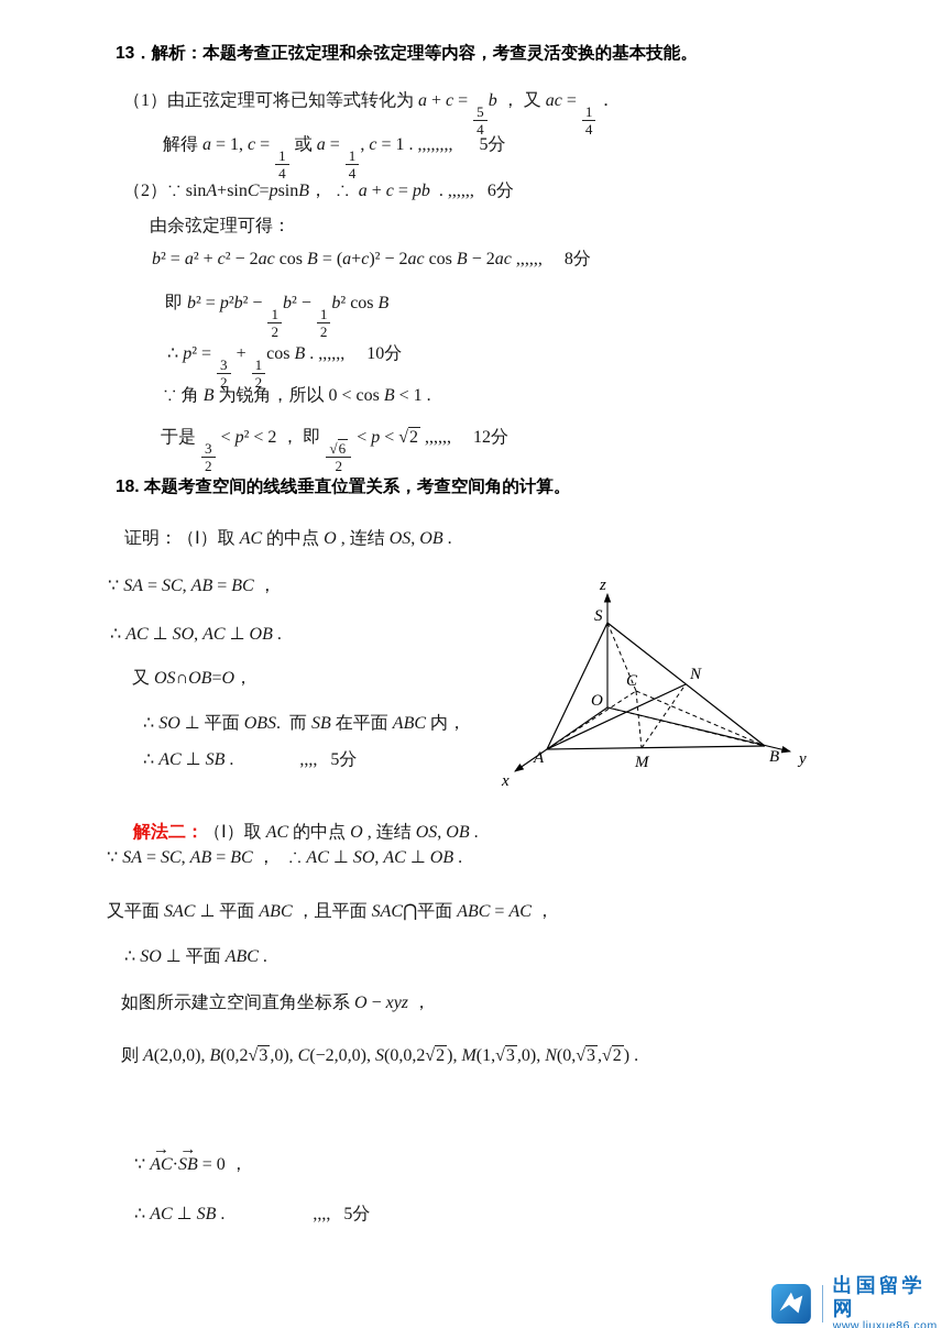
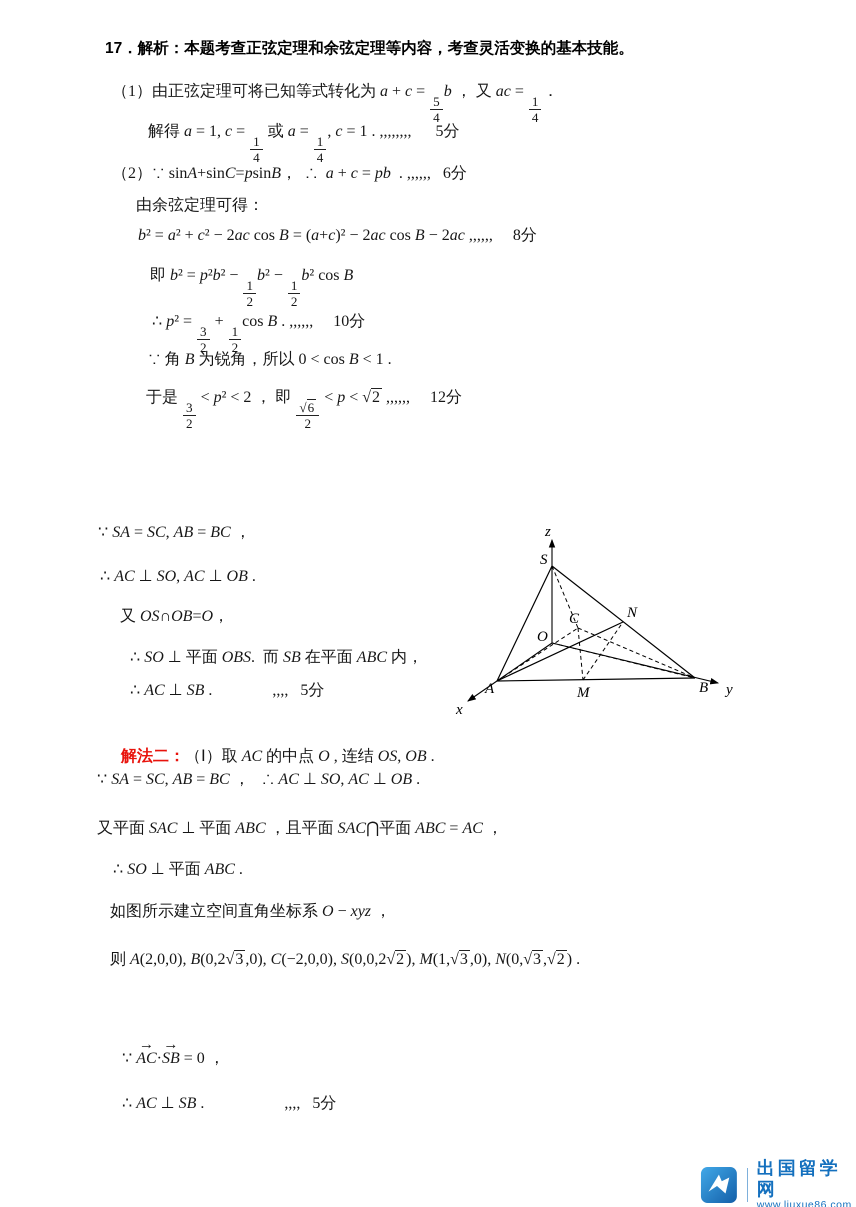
- 13．解析：本题考查正弦定理和余弦定理等内容，考查灵活变换的基本技能。
+ 17．解析：本题考查正弦定理和余弦定理等内容，考查灵活变换的基本技能。
  （1）由正弦定理可将已知等式转化为 a + c =
  5
  4
  b ， 又 ac =
  1
  4
  ．
  解得 a = 1, c =
  1
  4
  或 a =
  1
  4
  , c = 1 . ,,,,,,,, 5分
  （2）∵ sinA+sinC=psinB， ∴ a + c = pb . ,,,,,, 6分
  由余弦定理可得：
  b² = a² + c² − 2ac cos B = (a+c)² − 2ac cos B − 2ac ,,,,,, 8分
  即 b² = p²b² −
  1
  2
  b² −
  1
  2
  b² cos B
  ∴ p² =
  3
  2
  +
  1
  2
  cos B . ,,,,,, 10分
  ∵ 角 B 为锐角，所以 0 < cos B < 1 .
  于是
  3
  2
  < p² < 2 ， 即
  √6
  2
  < p < √2 ,,,,,, 12分
- 18. 本题考查空间的线线垂直位置关系，考查空间角的计算。
- 证明：（Ⅰ）取 AC 的中点 O , 连结 OS, OB .
  ∵ SA = SC, AB = BC ，
  ∴ AC ⊥ SO, AC ⊥ OB .
  又 OS∩OB=O，
  ∴ SO ⊥ 平面 OBS. 而 SB 在平面 ABC 内，
  ∴ AC ⊥ SB . ,,,, 5分
  z
  S
  N
  C
  O
  A
  M
  B
  x
  y
  解法二：（Ⅰ）取 AC 的中点 O , 连结 OS, OB .
  ∵ SA = SC, AB = BC ， ∴ AC ⊥ SO, AC ⊥ OB .
  又平面 SAC ⊥ 平面 ABC ，且平面 SAC⋂平面 ABC = AC ，
  ∴ SO ⊥ 平面 ABC .
  如图所示建立空间直角坐标系 O − xyz ，
  则 A(2,0,0), B(0,2√3,0), C(−2,0,0), S(0,0,2√2), M(1,√3,0), N(0,√3,√2) .
  ∵ AC·SB = 0 ，
  ∴ AC ⊥ SB . ,,,, 5分
  出国留学网
  www.liuxue86.com
